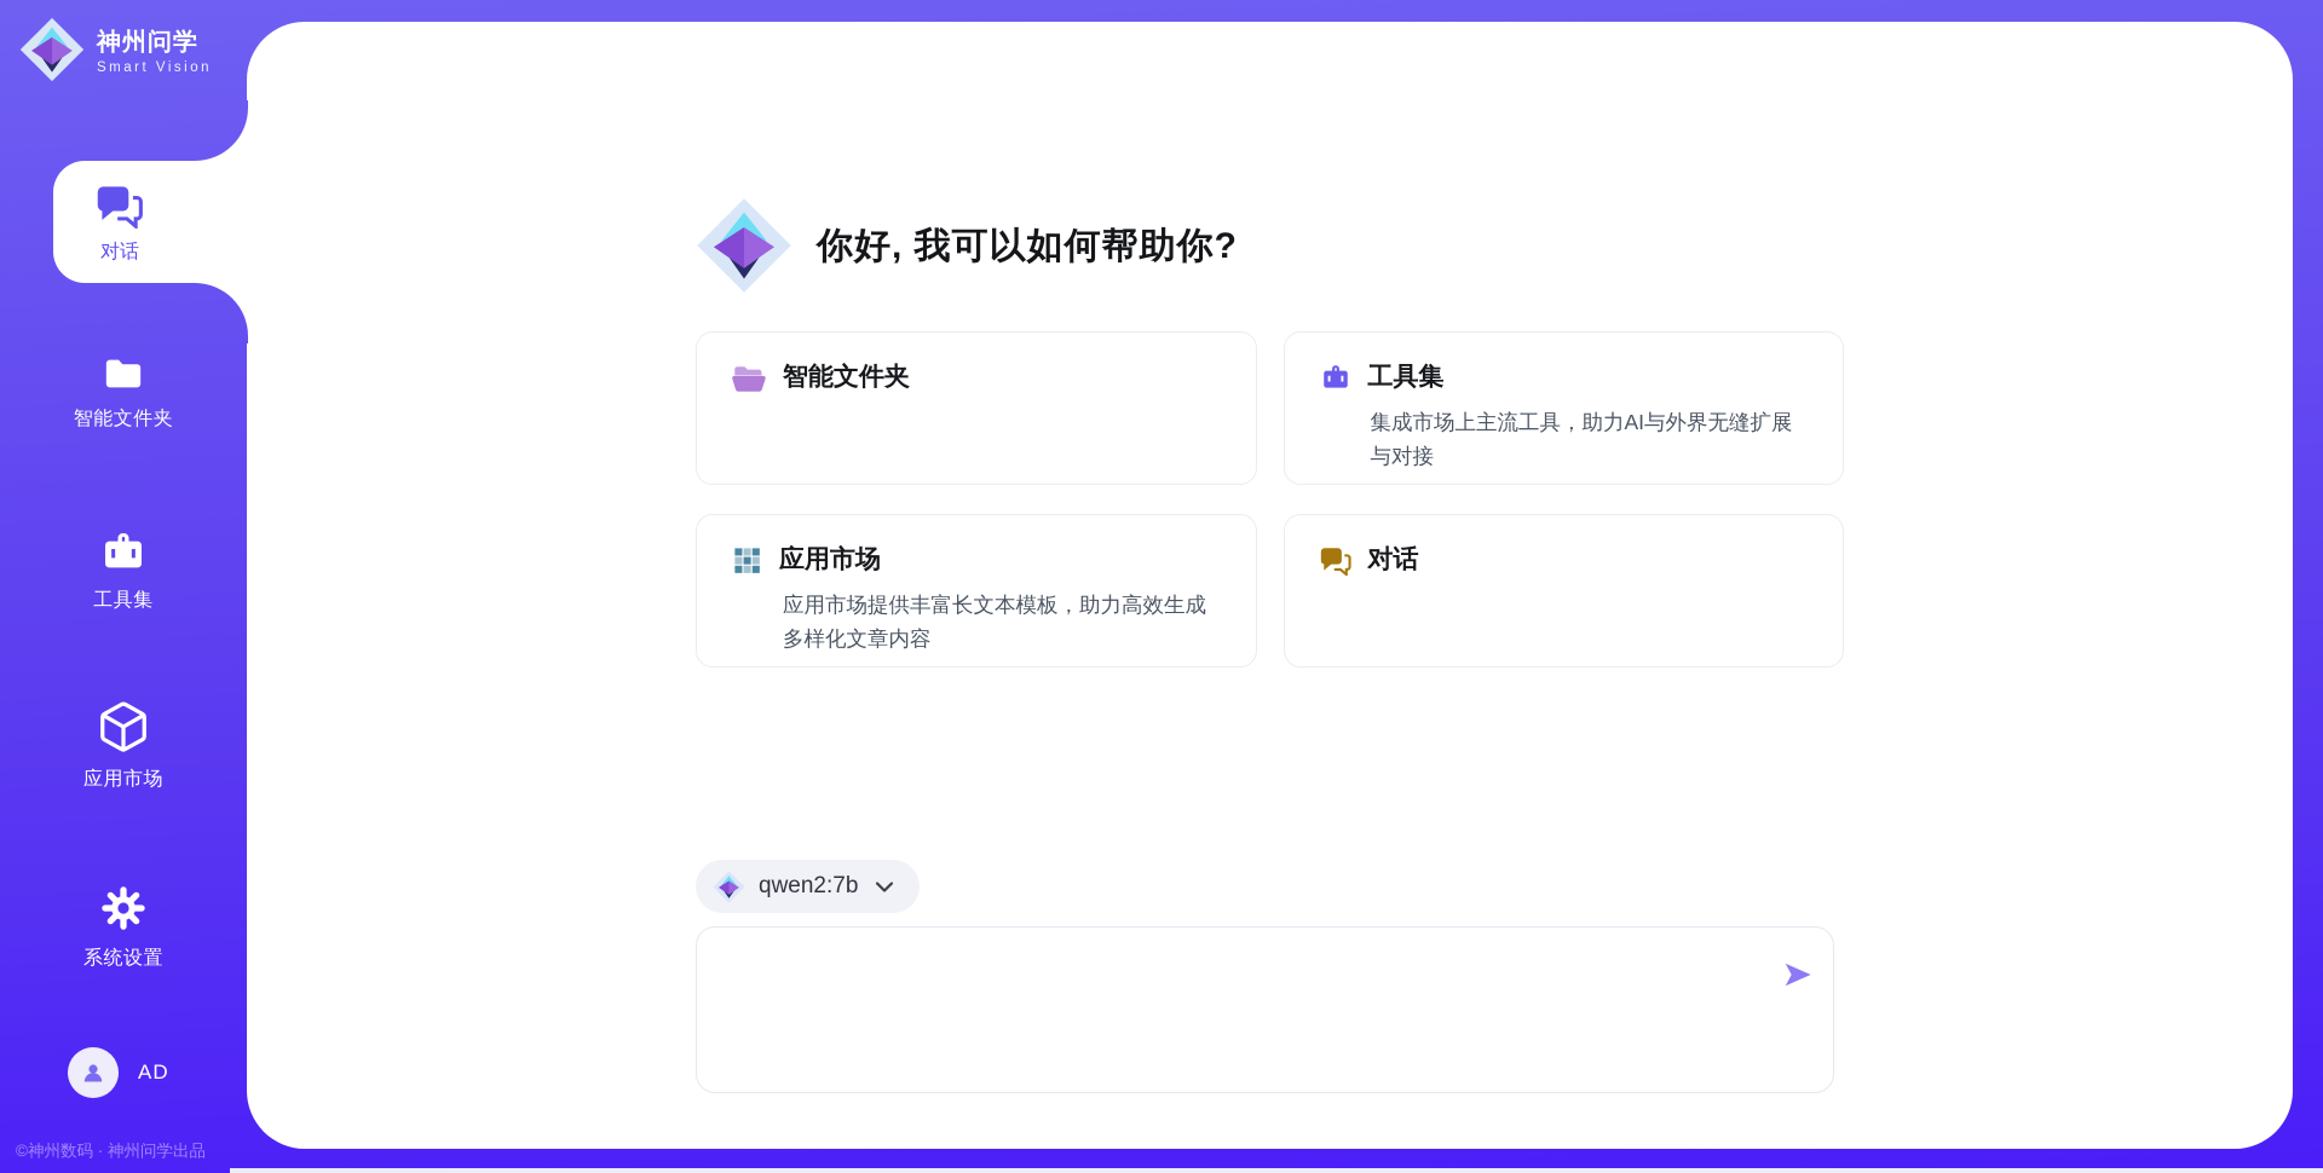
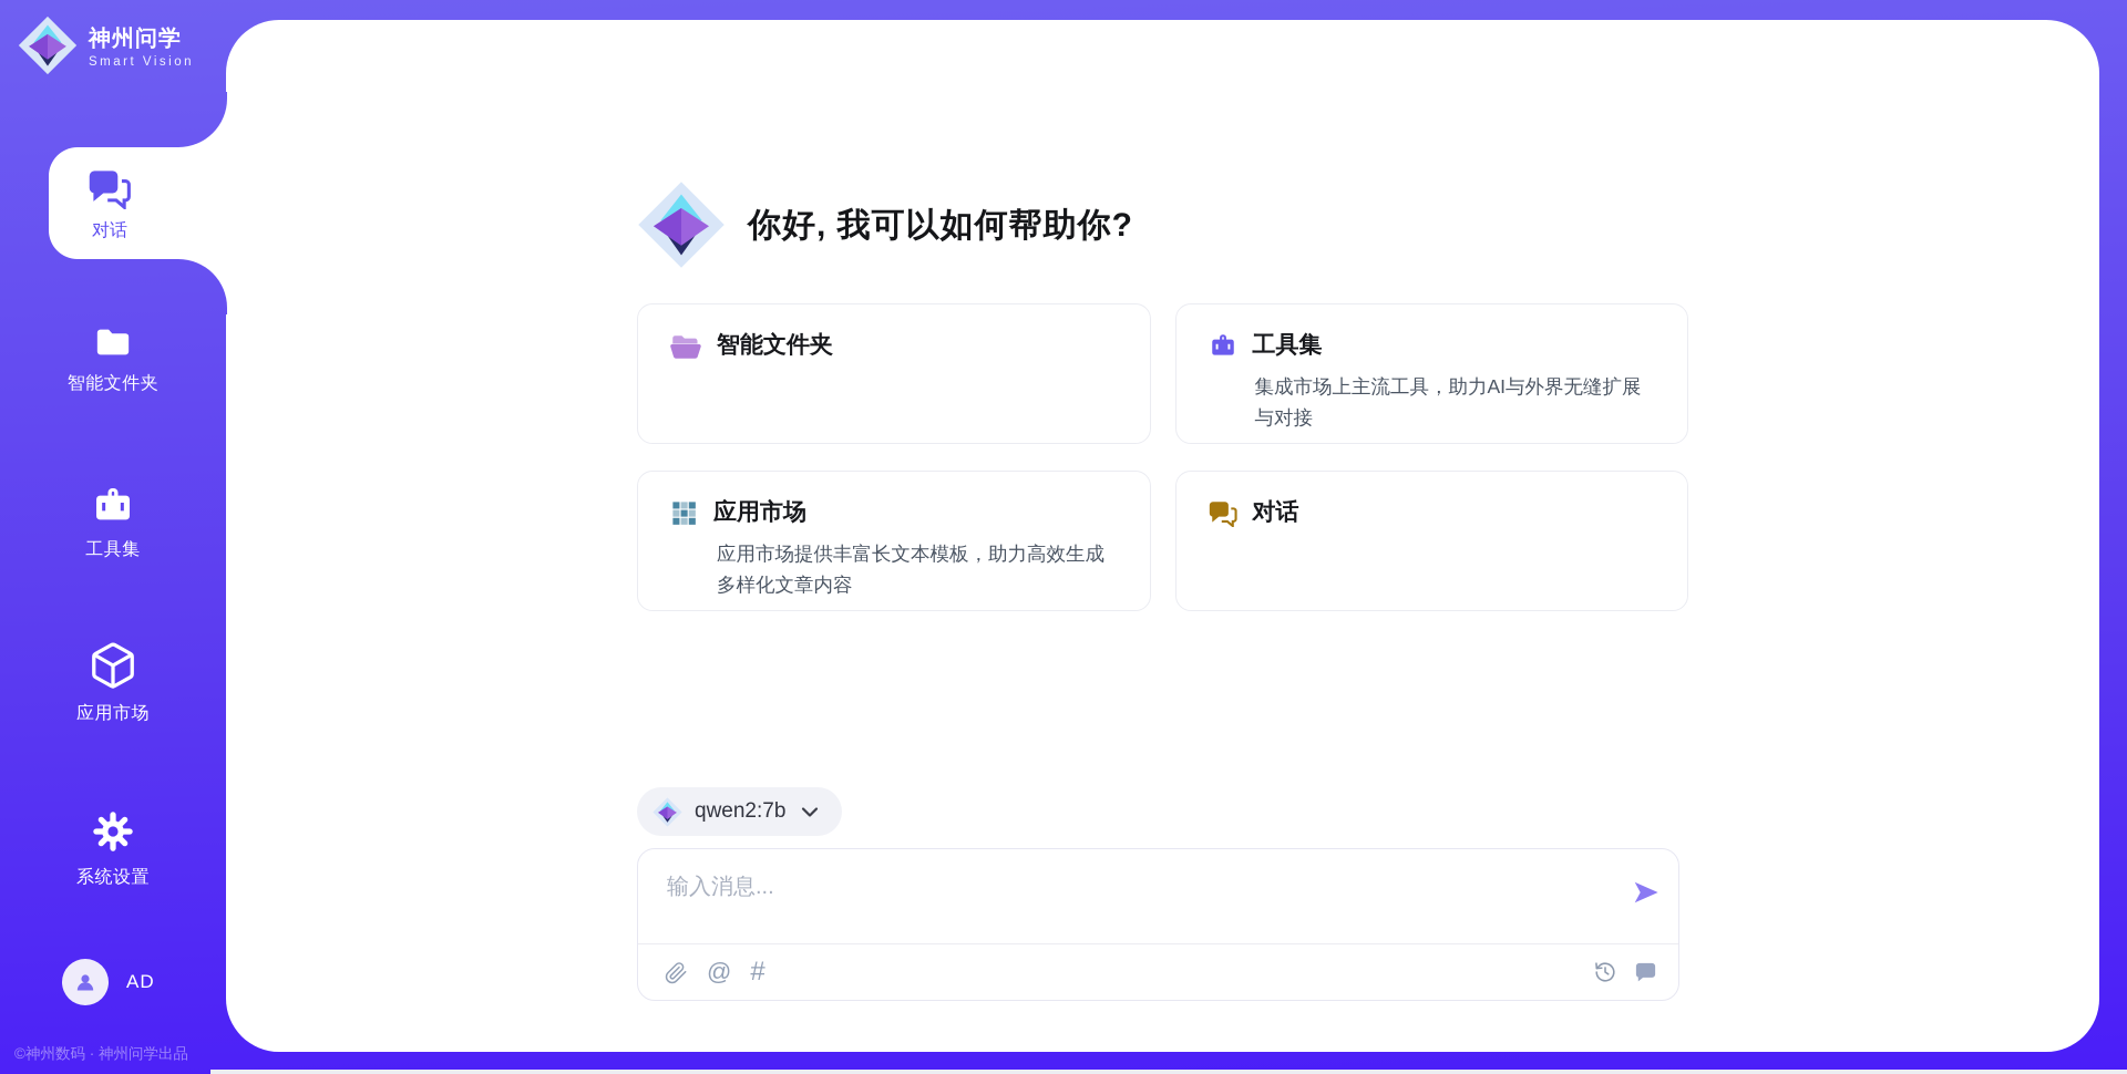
  神州问学
  Smart Vision
  对话
  智能文件夹
  工具集
  应用市场
  系统设置
  AD
  ©神州数码 · 神州问学出品
  你好, 我可以如何帮助你?
  智能文件夹
  工具集
  集成市场上主流工具，助力AI与外界无缝扩展与对接
  应用市场
  应用市场提供丰富长文本模板，助力高效生成多样化文章内容
  对话
  qwen2:7b
+ 输入消息...
+ @
+ #
